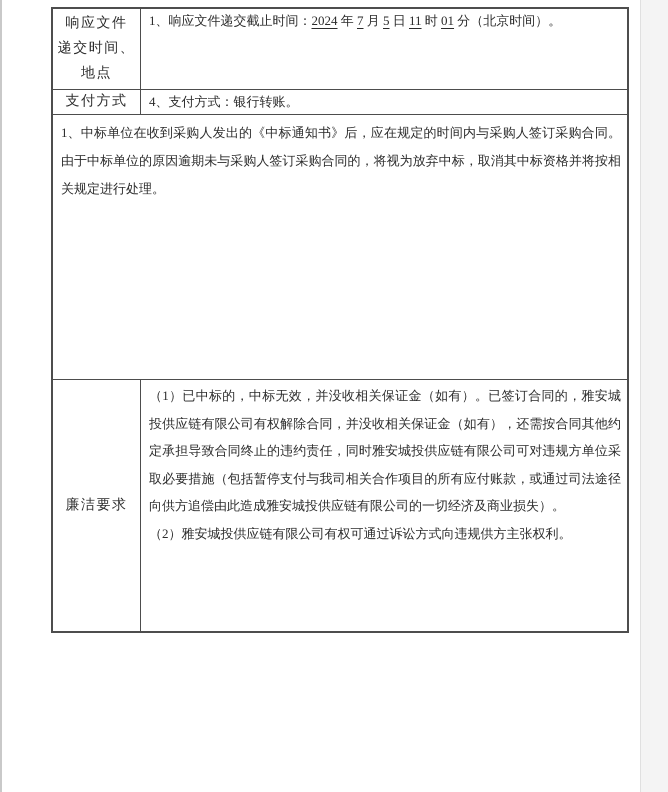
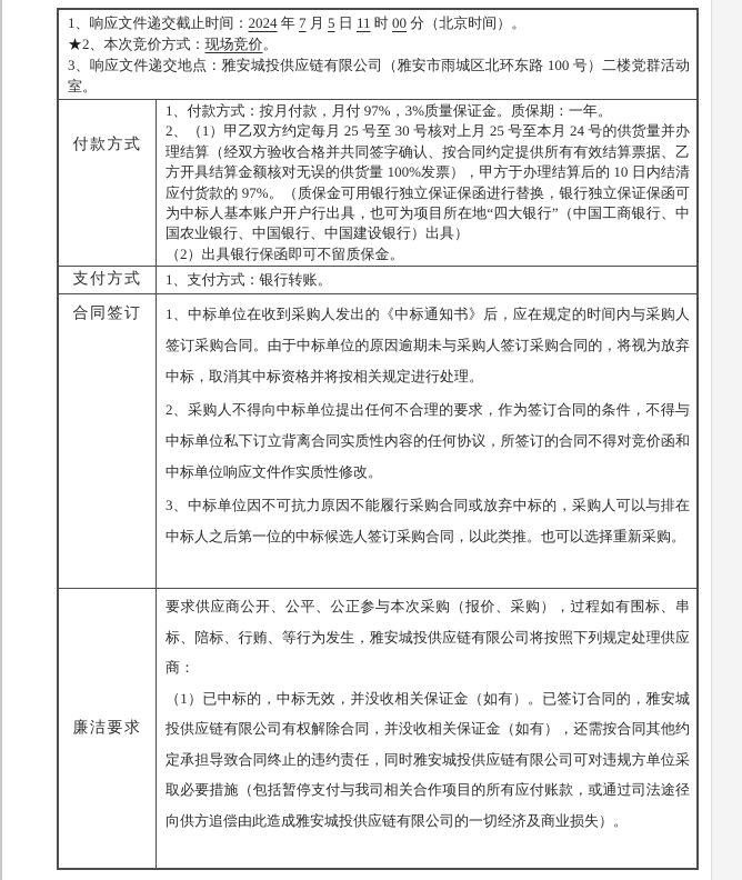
- 响应文件
- 递交时间、
- 地点
- 1、响应文件递交截止时间：2024 年 7 月 5 日 11 时 01 分（北京时间）。
+ 1、响应文件递交截止时间：2024 年 7 月 5 日 11 时 00 分（北京时间）。
+ ★2、本次竞价方式：现场竞价。
+ 3、响应文件递交地点：雅安城投供应链有限公司（雅安市雨城区北环东路 100 号）二楼党群活动室。
+ 付款方式
+ 1、付款方式：按月付款，月付 97%，3%质量保证金。质保期：一年。
+ 2、（1）甲乙双方约定每月 25 号至 30 号核对上月 25 号至本月 24 号的供货量并办理结算（经双方验收合格并共同签字确认、按合同约定提供所有有效结算票据、乙方开具结算金额核对无误的供货量 100%发票），甲方于办理结算后的 10 日内结清应付货款的 97%。（质保金可用银行独立保证保函进行替换，银行独立保证保函可为中标人基本账户开户行出具，也可为项目所在地“四大银行”（中国工商银行、中国农业银行、中国银行、中国建设银行）出具）
+ （2）出具银行保函即可不留质保金。
  支付方式
- 4、支付方式：银行转账。
+ 1、支付方式：银行转账。
+ 合同签订
  1、中标单位在收到采购人发出的《中标通知书》后，应在规定的时间内与采购人签订采购合同。由于中标单位的原因逾期未与采购人签订采购合同的，将视为放弃中标，取消其中标资格并将按相关规定进行处理。
+ 2、采购人不得向中标单位提出任何不合理的要求，作为签订合同的条件，不得与中标单位私下订立背离合同实质性内容的任何协议，所签订的合同不得对竞价函和中标单位响应文件作实质性修改。
+ 3、中标单位因不可抗力原因不能履行采购合同或放弃中标的，采购人可以与排在中标人之后第一位的中标候选人签订采购合同，以此类推。也可以选择重新采购。
  廉洁要求
+ 要求供应商公开、公平、公正参与本次采购（报价、采购），过程如有围标、串标、陪标、行贿、等行为发生，雅安城投供应链有限公司将按照下列规定处理供应商：
  （1）已中标的，中标无效，并没收相关保证金（如有）。已签订合同的，雅安城投供应链有限公司有权解除合同，并没收相关保证金（如有），还需按合同其他约定承担导致合同终止的违约责任，同时雅安城投供应链有限公司可对违规方单位采取必要措施（包括暂停支付与我司相关合作项目的所有应付账款，或通过司法途径向供方追偿由此造成雅安城投供应链有限公司的一切经济及商业损失）。
- （2）雅安城投供应链有限公司有权可通过诉讼方式向违规供方主张权利。
